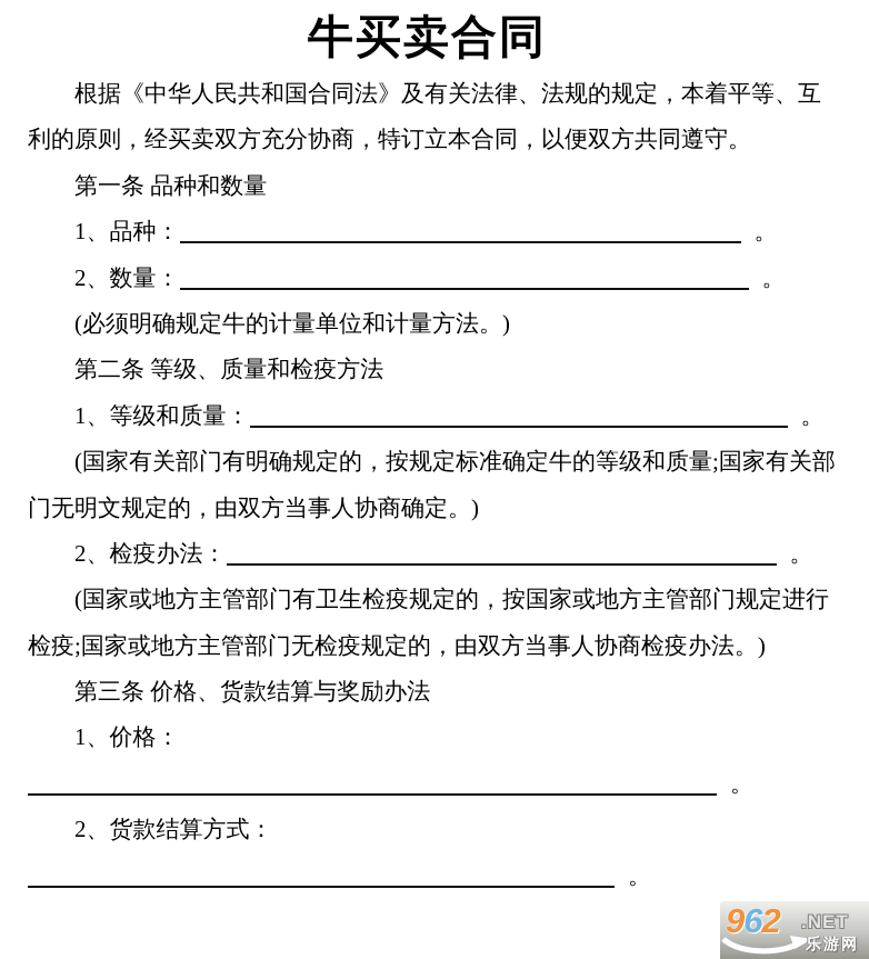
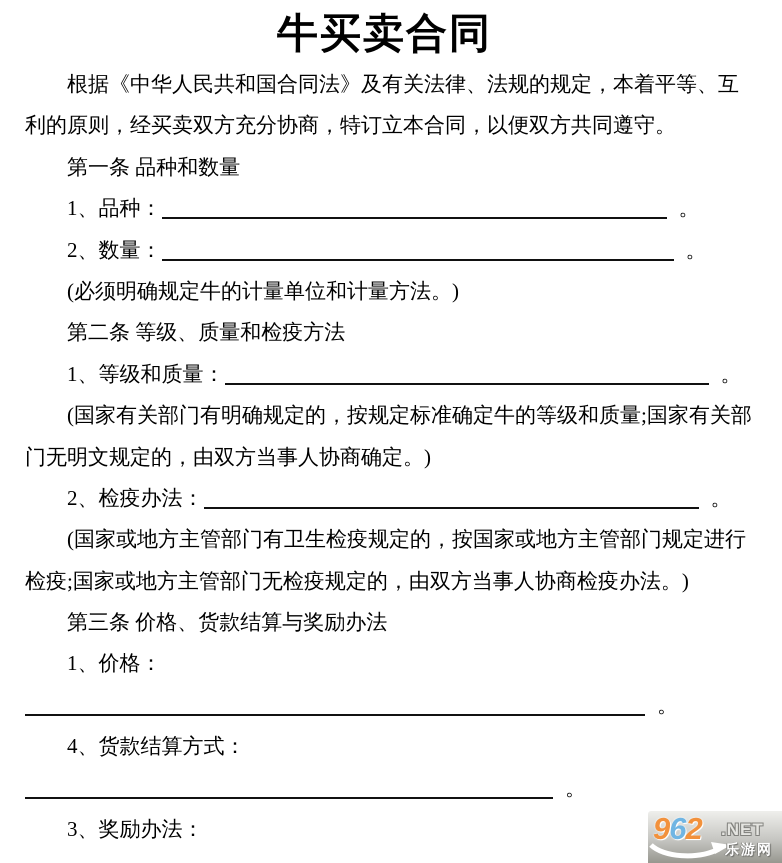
  牛买卖合同
  根据《中华人民共和国合同法》及有关法律、法规的规定，本着平等、互
  利的原则，经买卖双方充分协商，特订立本合同，以便双方共同遵守。
  第一条 品种和数量
  1、品种： 。
  2、数量： 。
  (必须明确规定牛的计量单位和计量方法。)
  第二条 等级、质量和检疫方法
  1、等级和质量： 。
  (国家有关部门有明确规定的，按规定标准确定牛的等级和质量;国家有关部
  门无明文规定的，由双方当事人协商确定。)
  2、检疫办法： 。
  (国家或地方主管部门有卫生检疫规定的，按国家或地方主管部门规定进行
  检疫;国家或地方主管部门无检疫规定的，由双方当事人协商检疫办法。)
  第三条 价格、货款结算与奖励办法
  1、价格：
  。
- 2、货款结算方式：
+ 4、货款结算方式：
  。
+ 3、奖励办法：
  962
  .NET
  乐游网
